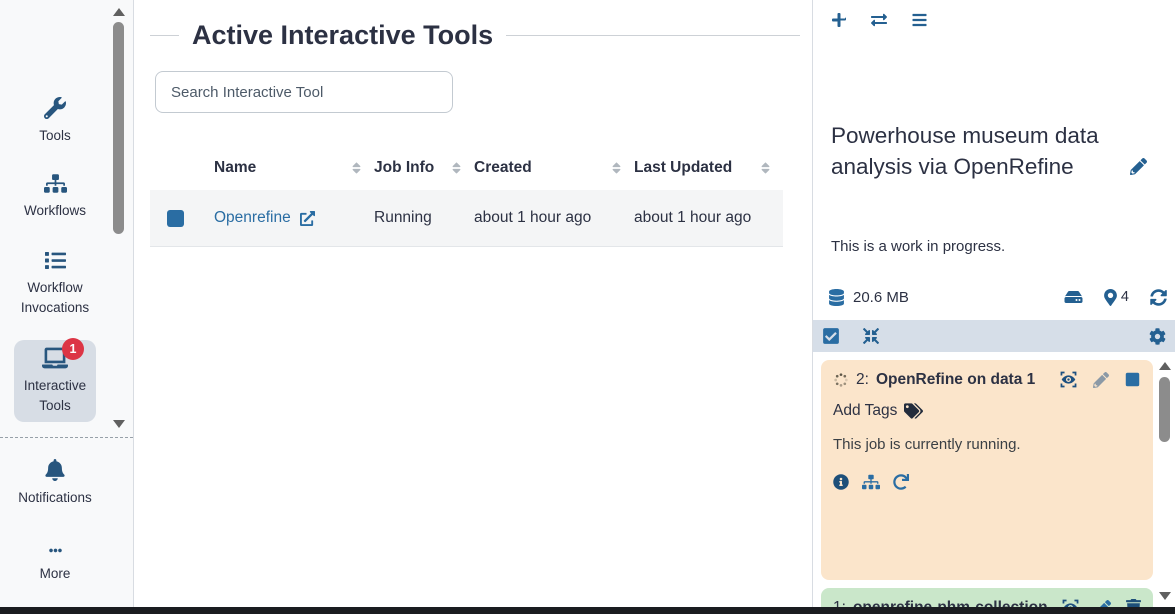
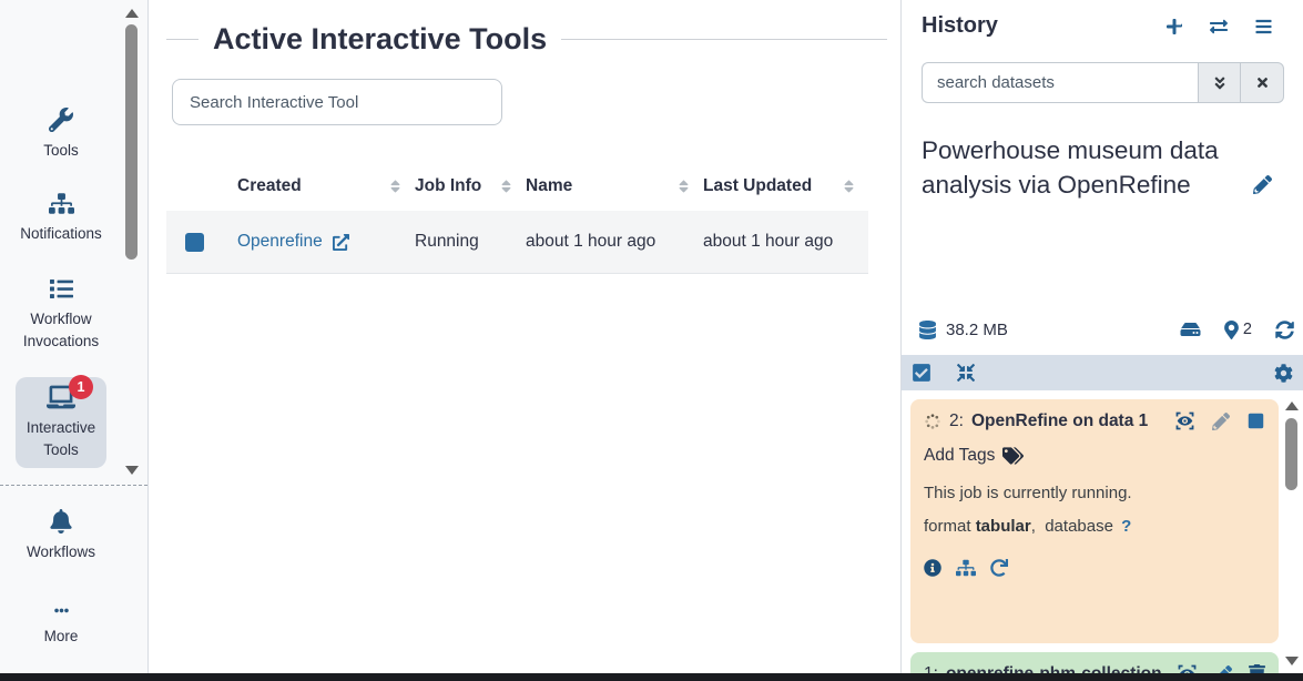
  Tools
- Workflows
+ Notifications
  Workflow Invocations
  1
  Interactive Tools
- Notifications
+ Workflows
  More
  Active Interactive Tools
  Search Interactive Tool
- Name
+ Created
  Job Info
- Created
+ Name
  Last Updated
  Openrefine
  Running
  about 1 hour ago
  about 1 hour ago
+ History
+ search datasets
  Powerhouse museum data analysis via OpenRefine
- This is a work in progress.
- 20.6 MB
+ 38.2 MB
- 4
+ 2
  2:
  OpenRefine on data 1
  Add Tags
  This job is currently running.
+ format tabular, database ?
